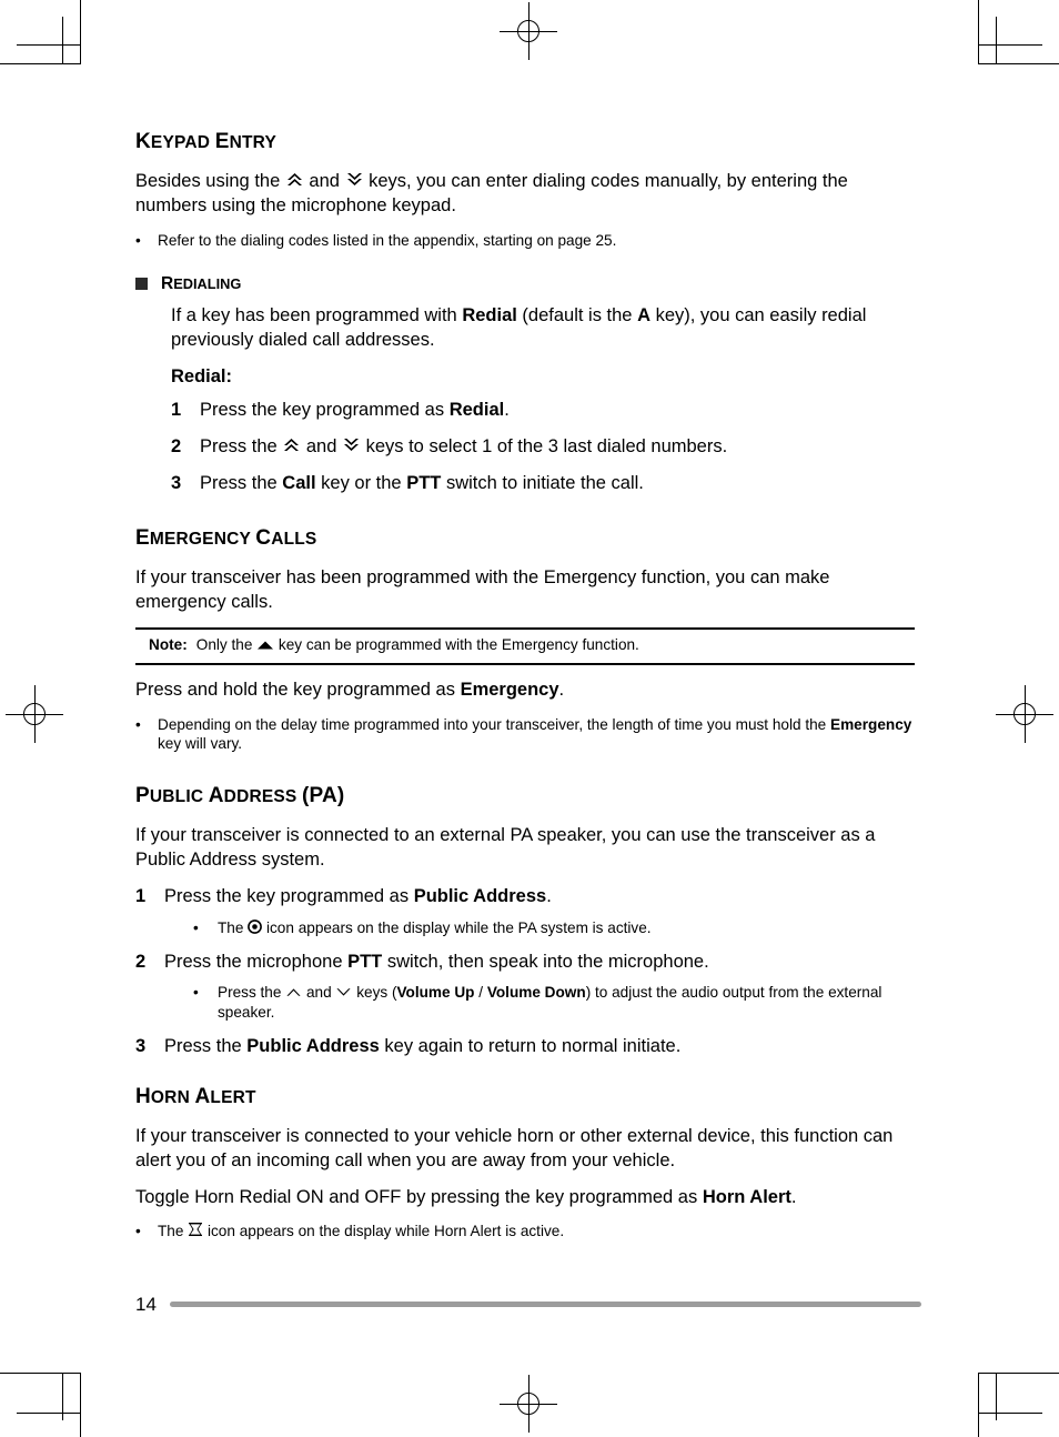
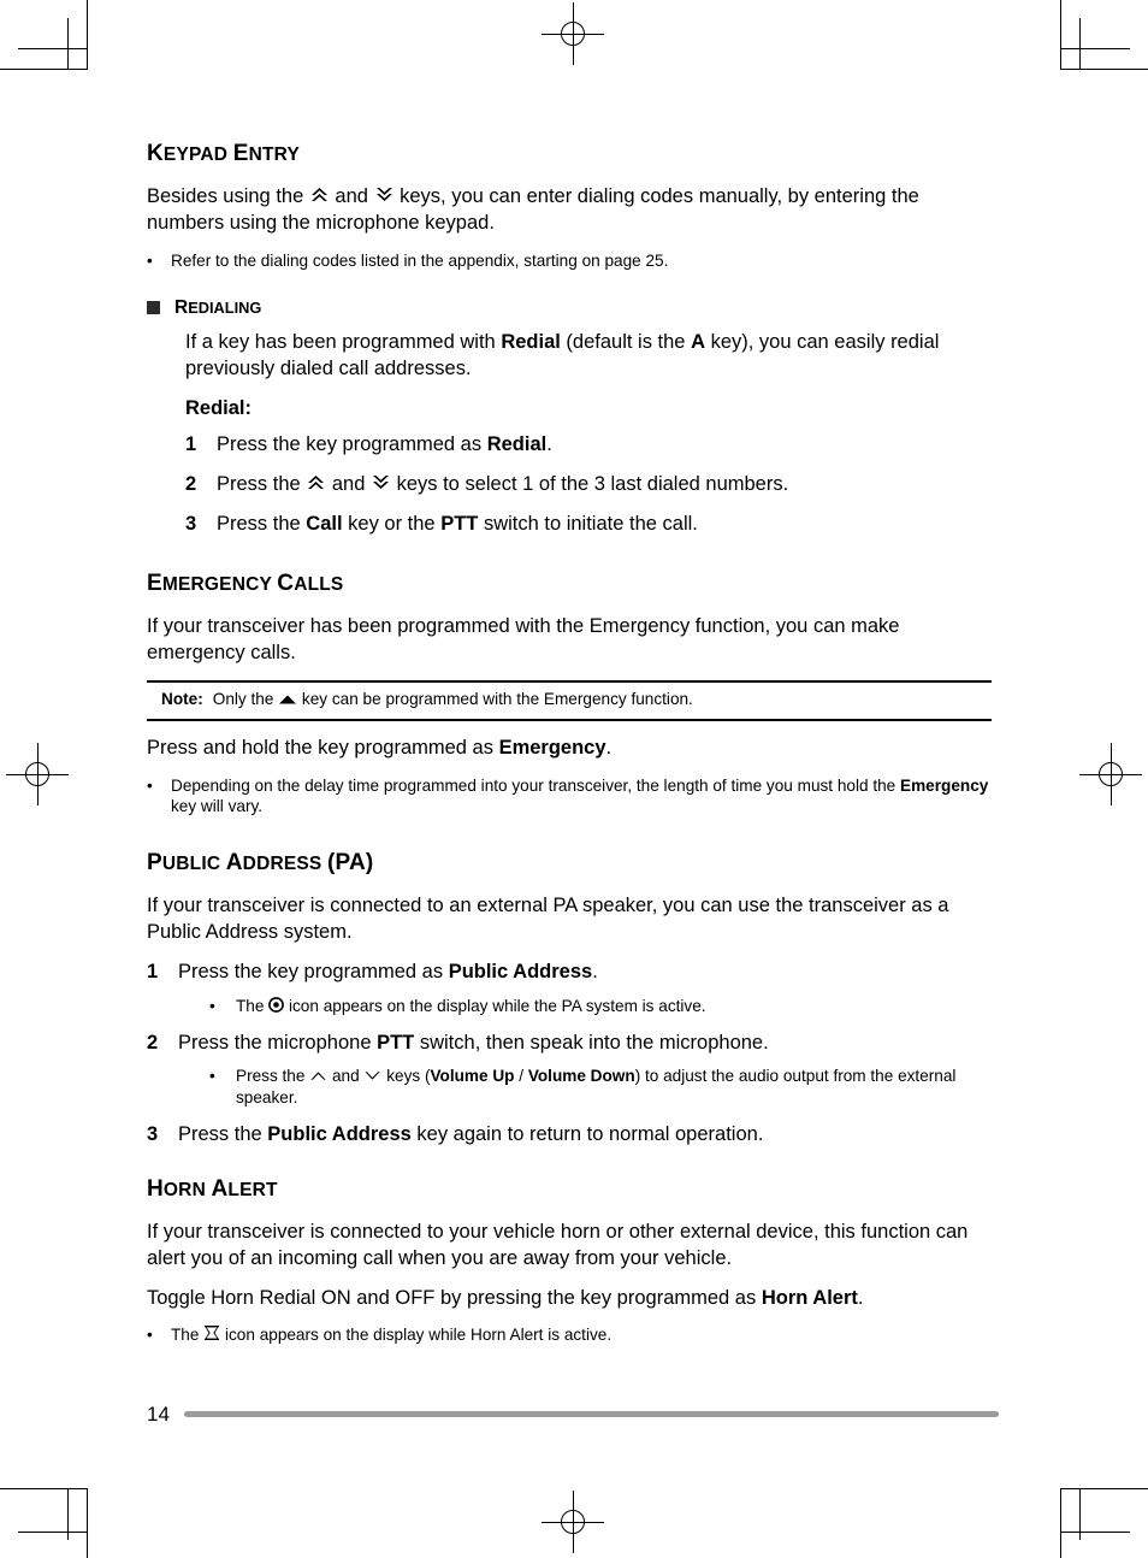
  KEYPAD ENTRY
  Besides using the and keys, you can enter dialing codes manually, by entering the numbers using the microphone keypad.
  •
  Refer to the dialing codes listed in the appendix, starting on page 25.
  REDIALING
  If a key has been programmed with Redial (default is the A key), you can easily redial previously dialed call addresses.
  Redial:
  1
  Press the key programmed as Redial.
  2
  Press the and keys to select 1 of the 3 last dialed numbers.
  3
  Press the Call key or the PTT switch to initiate the call.
  EMERGENCY CALLS
  If your transceiver has been programmed with the Emergency function, you can make emergency calls.
  Note:
  Only the key can be programmed with the Emergency function.
  Press and hold the key programmed as Emergency.
  •
  Depending on the delay time programmed into your transceiver, the length of time you must hold the Emergency key will vary.
  PUBLIC ADDRESS (PA)
  If your transceiver is connected to an external PA speaker, you can use the transceiver as a Public Address system.
  1
  Press the key programmed as Public Address.
  •
  The icon appears on the display while the PA system is active.
  2
  Press the microphone PTT switch, then speak into the microphone.
  •
  Press the and keys (Volume Up / Volume Down) to adjust the audio output from the external speaker.
  3
- Press the Public Address key again to return to normal initiate.
+ Press the Public Address key again to return to normal operation.
  HORN ALERT
  If your transceiver is connected to your vehicle horn or other external device, this function can alert you of an incoming call when you are away from your vehicle.
  Toggle Horn Redial ON and OFF by pressing the key programmed as Horn Alert.
  •
  The icon appears on the display while Horn Alert is active.
  14
